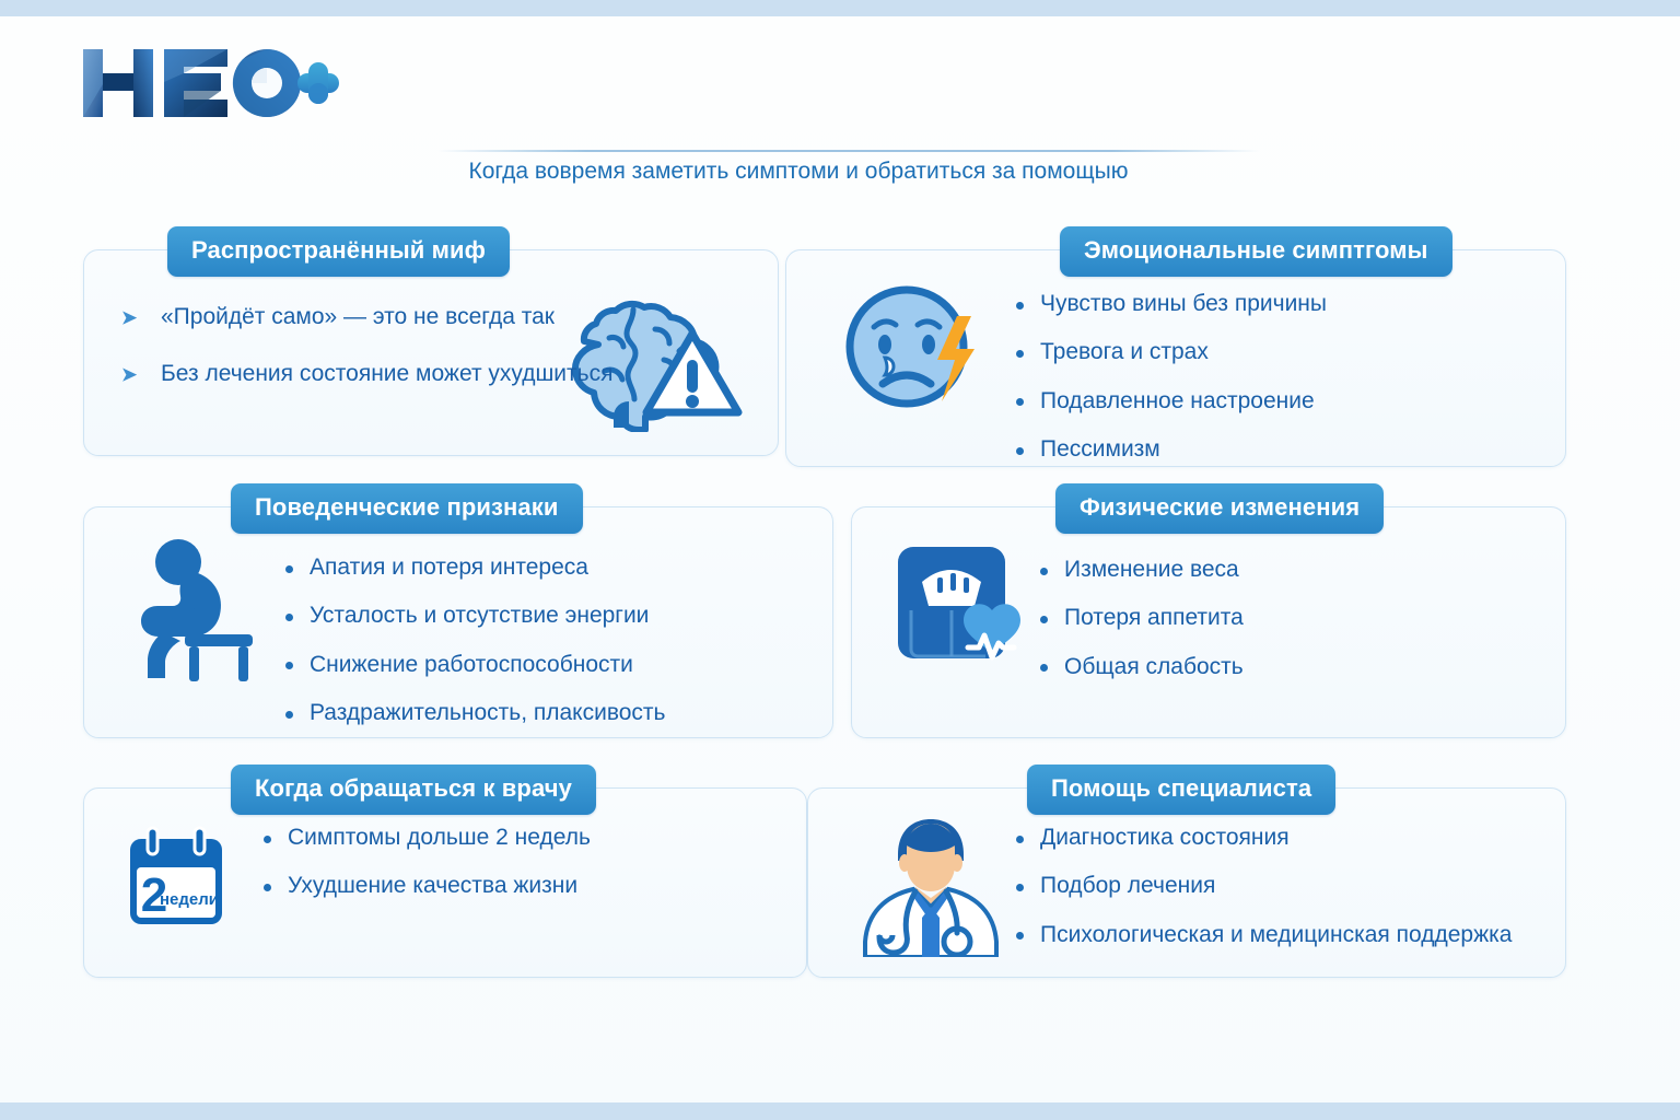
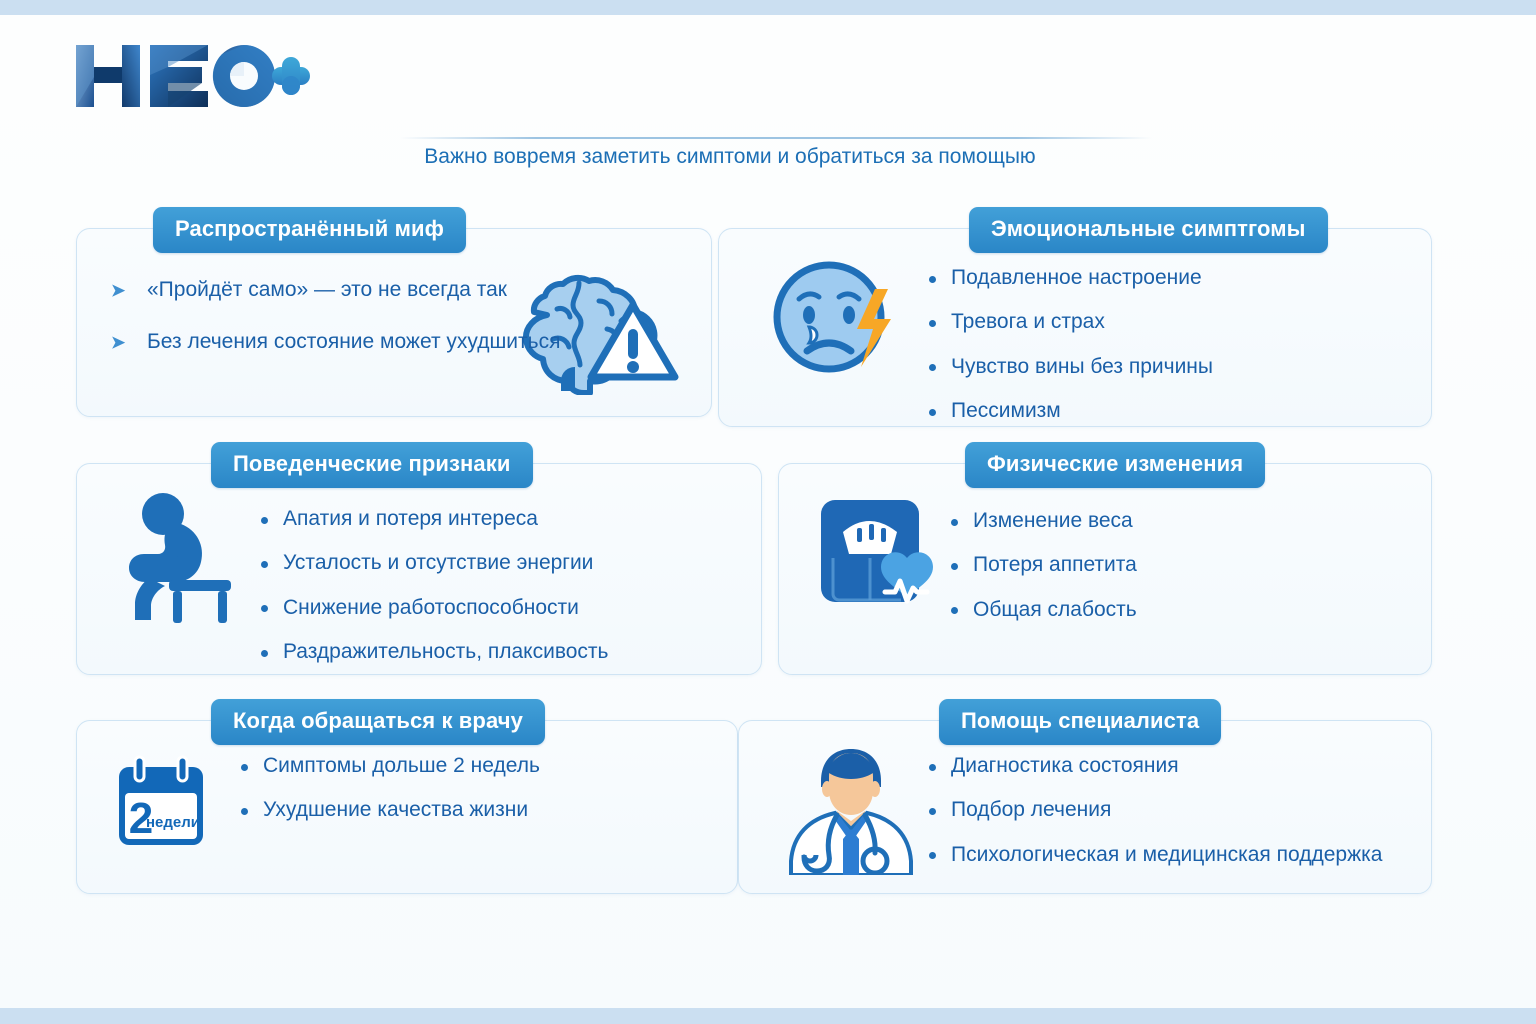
- Когда вовремя заметить симптоми и обратиться за помощыю
+ Важно вовремя заметить симптоми и обратиться за помощыю
  Распространённый миф
  ➤
  «Пройдёт само» — это не всегда так
  ➤
  Без лечения состояние может ухудшиться
  Эмоциональные симптгомы
- Чувство вины без причины
+ Подавленное настроение
  Тревога и страх
- Подавленное настроение
+ Чувство вины без причины
  Пессимизм
  Поведенческие признаки
  Апатия и потеря интереса
  Усталость и отсутствие энергии
  Снижение работоспособности
  Раздражительность, плаксивость
  Физические изменения
  Изменение веса
  Потеря аппетита
  Общая слабость
  2
  недели
  Когда обращаться к врачу
  Симптомы дольше 2 недель
  Ухудшение качества жизни
  Помощь специалиста
  Диагностика состояния
  Подбор лечения
  Психологическая и медицинская поддержка
